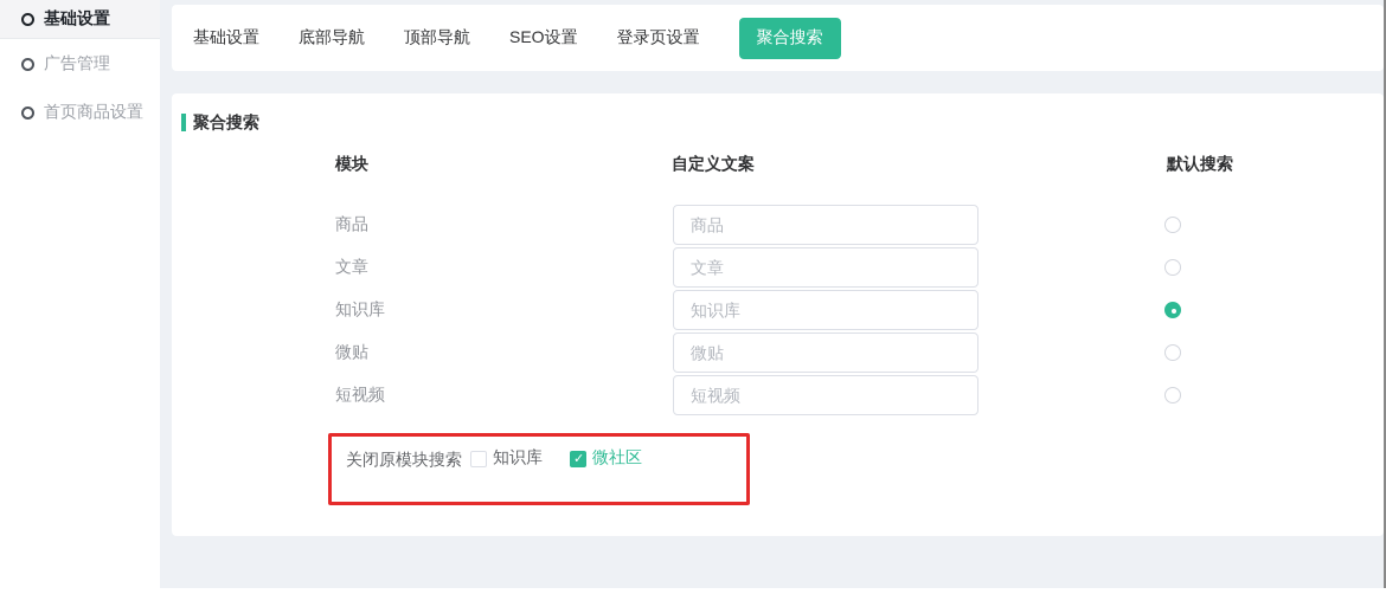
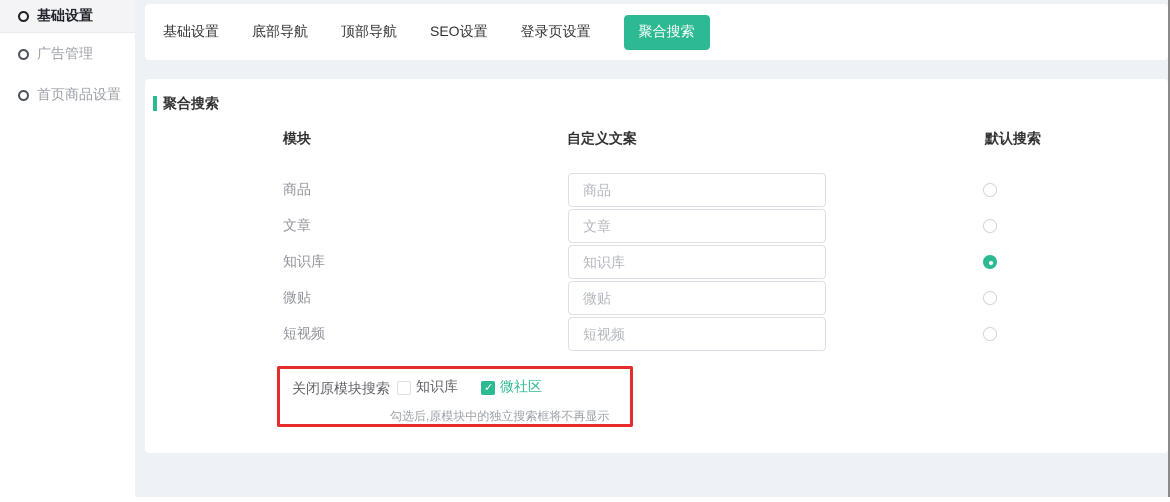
  基础设置
  广告管理
  首页商品设置
  基础设置
  底部导航
  顶部导航
  SEO设置
  登录页设置
  聚合搜索
  聚合搜索
  模块
  自定义文案
  默认搜索
  商品
  商品
  文章
  文章
  知识库
  知识库
  微贴
  微贴
  短视频
  短视频
  关闭原模块搜索
  知识库
  微社区
+ 勾选后,原模块中的独立搜索框将不再显示
